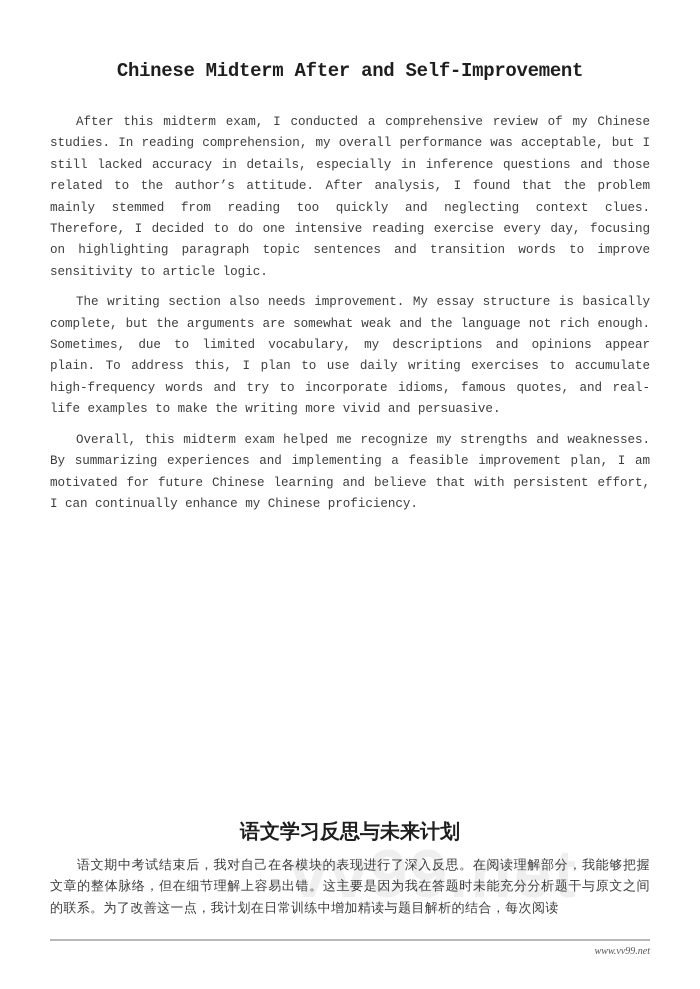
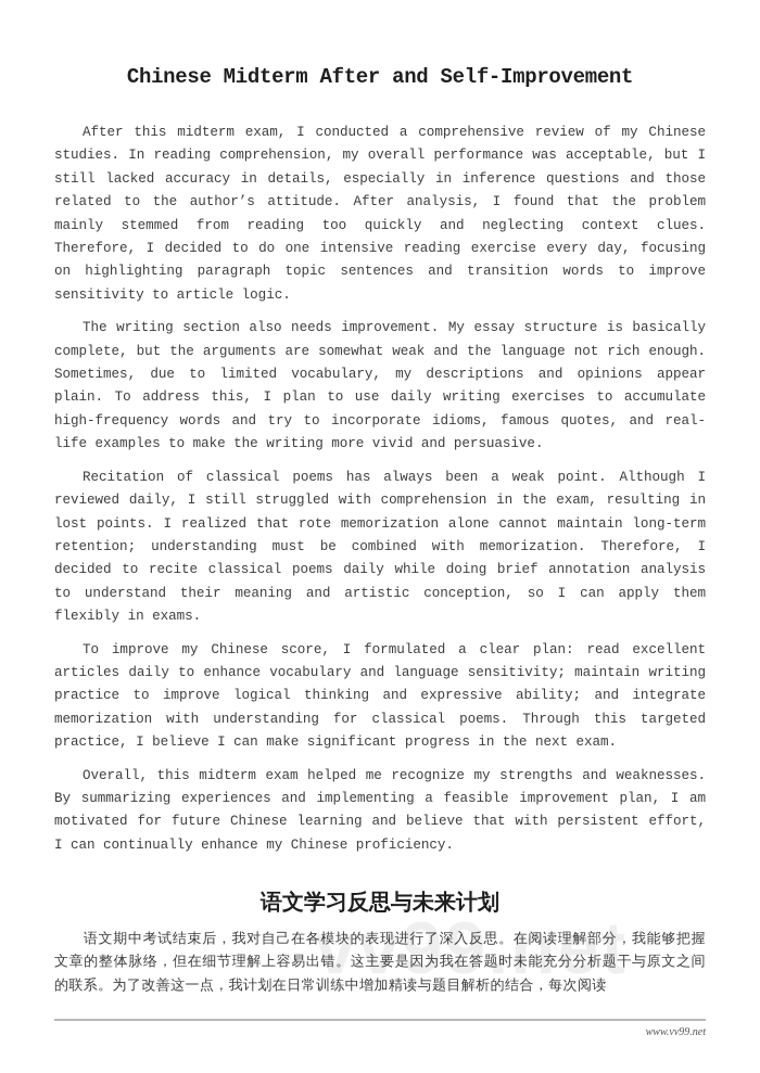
  Chinese Midterm After and Self-Improvement
  After this midterm exam, I conducted a comprehensive review of my Chinese studies. In reading comprehension, my overall performance was acceptable, but I still lacked accuracy in details, especially in inference questions and those related to the author’s attitude. After analysis, I found that the problem mainly stemmed from reading too quickly and neglecting context clues. Therefore, I decided to do one intensive reading exercise every day, focusing on highlighting paragraph topic sentences and transition words to improve sensitivity to article logic.
  The writing section also needs improvement. My essay structure is basically complete, but the arguments are somewhat weak and the language not rich enough. Sometimes, due to limited vocabulary, my descriptions and opinions appear plain. To address this, I plan to use daily writing exercises to accumulate high-frequency words and try to incorporate idioms, famous quotes, and real-life examples to make the writing more vivid and persuasive.
+ Recitation of classical poems has always been a weak point. Although I reviewed daily, I still struggled with comprehension in the exam, resulting in lost points. I realized that rote memorization alone cannot maintain long-term retention; understanding must be combined with memorization. Therefore, I decided to recite classical poems daily while doing brief annotation analysis to understand their meaning and artistic conception, so I can apply them flexibly in exams.
+ To improve my Chinese score, I formulated a clear plan: read excellent articles daily to enhance vocabulary and language sensitivity; maintain writing practice to improve logical thinking and expressive ability; and integrate memorization with understanding for classical poems. Through this targeted practice, I believe I can make significant progress in the next exam.
  Overall, this midterm exam helped me recognize my strengths and weaknesses. By summarizing experiences and implementing a feasible improvement plan, I am motivated for future Chinese learning and believe that with persistent effort, I can continually enhance my Chinese proficiency.
  vv99.net
  语文学习反思与未来计划
  语文期中考试结束后，我对自己在各模块的表现进行了深入反思。在阅读理解部分，我能够把握文章的整体脉络，但在细节理解上容易出错。这主要是因为我在答题时未能充分分析题干与原文之间的联系。为了改善这一点，我计划在日常训练中增加精读与题目解析的结合，每次阅读
  www.vv99.net
